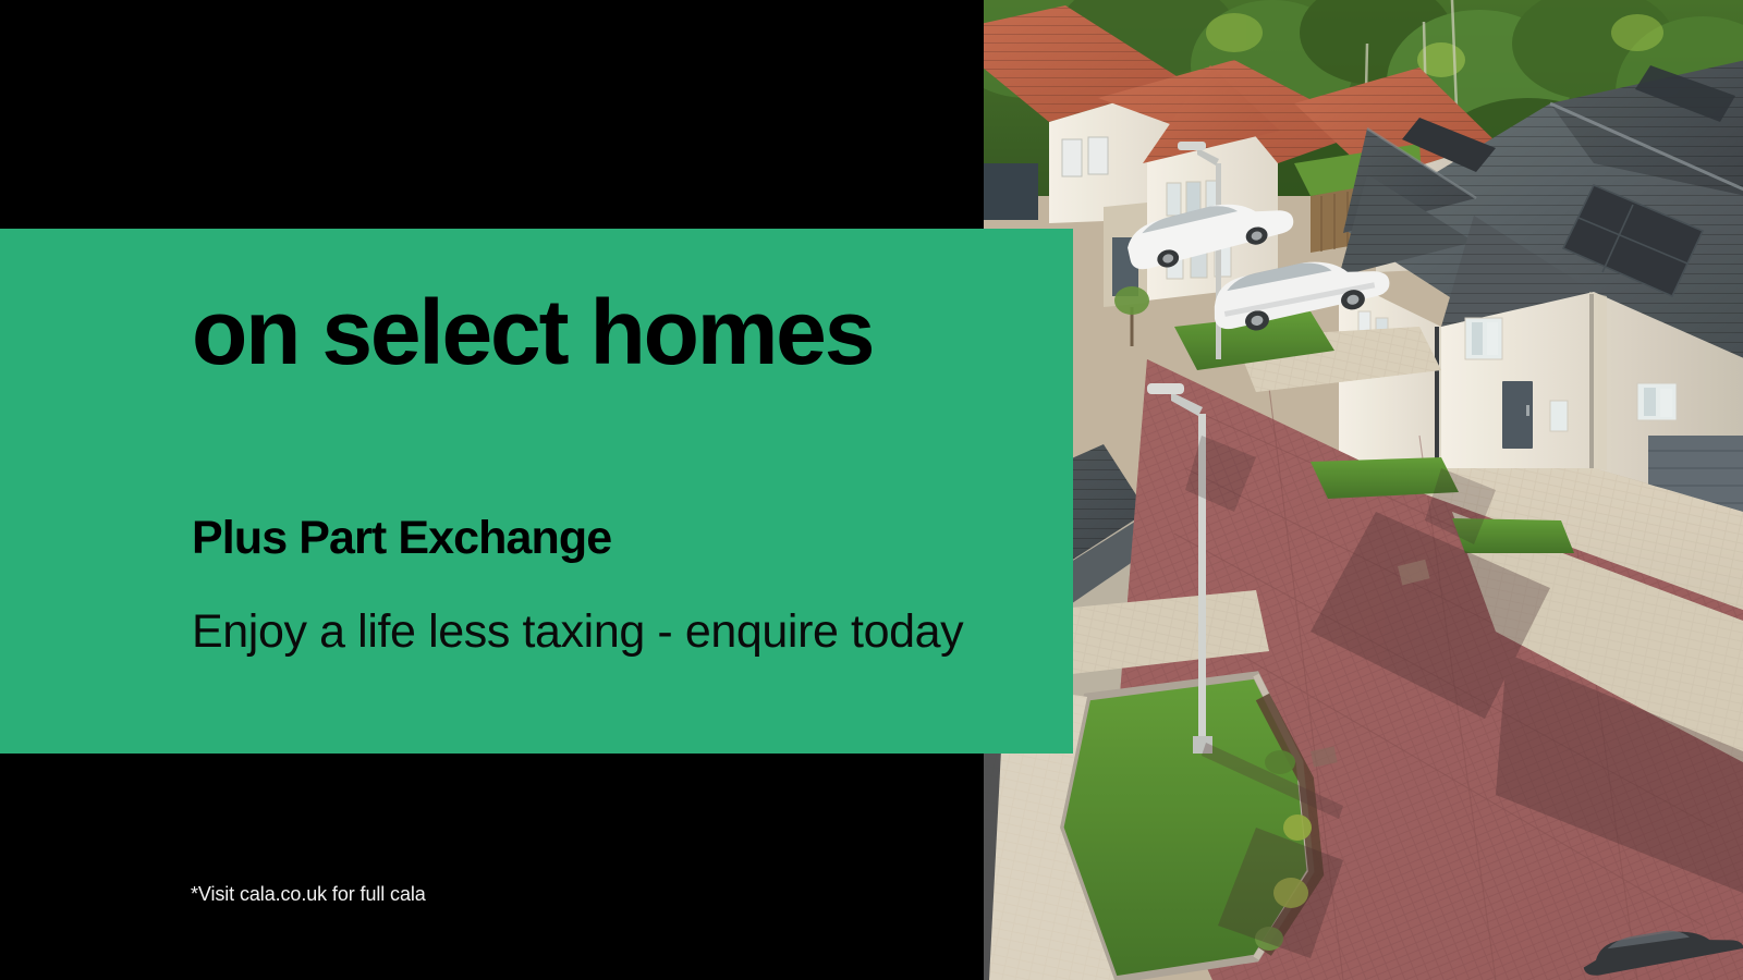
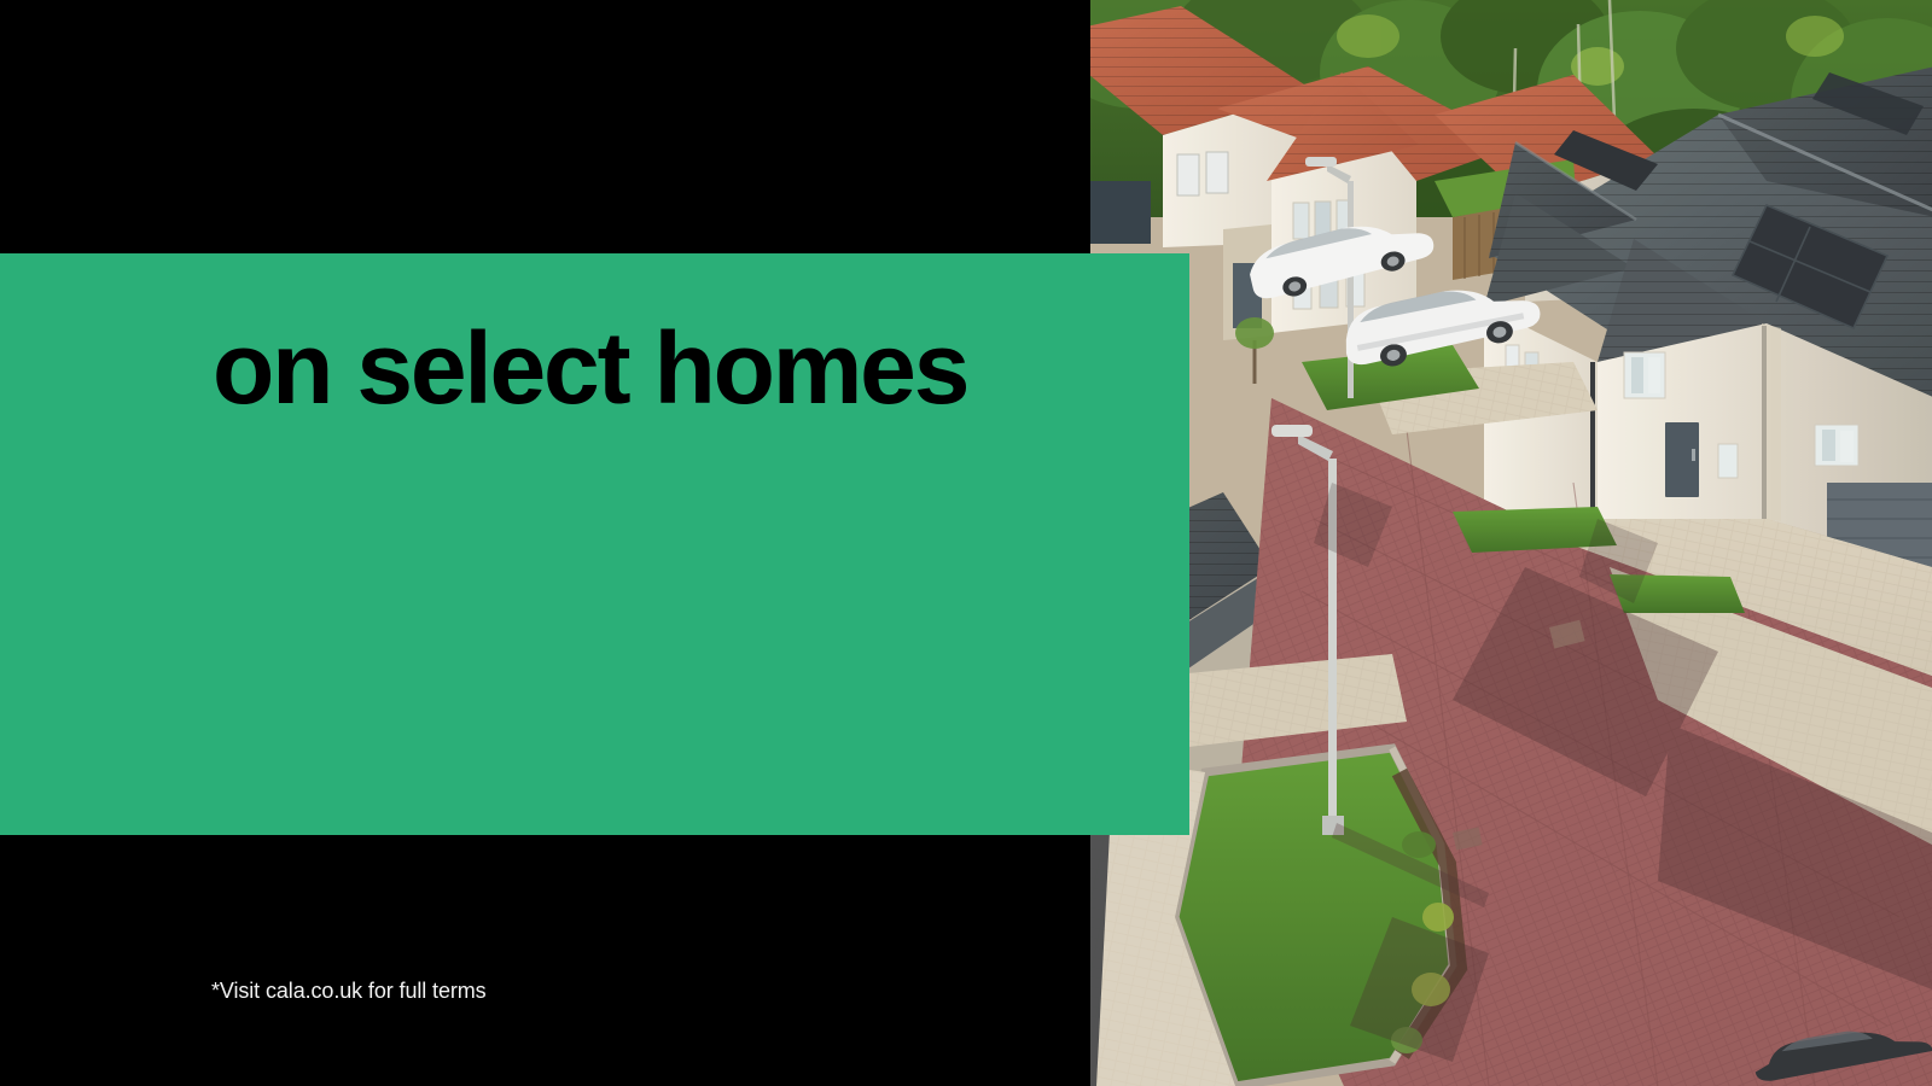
  on select homes
- Plus Part Exchange
- Enjoy a life less taxing - enquire today
- *Visit cala.co.uk for full cala
+ *Visit cala.co.uk for full terms
